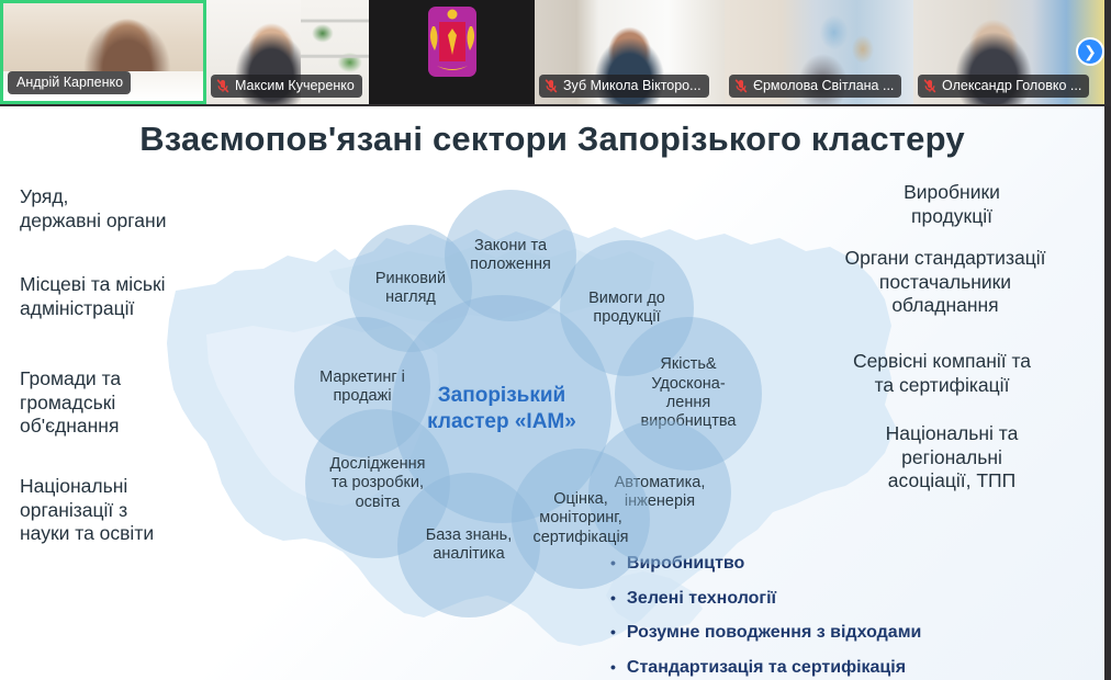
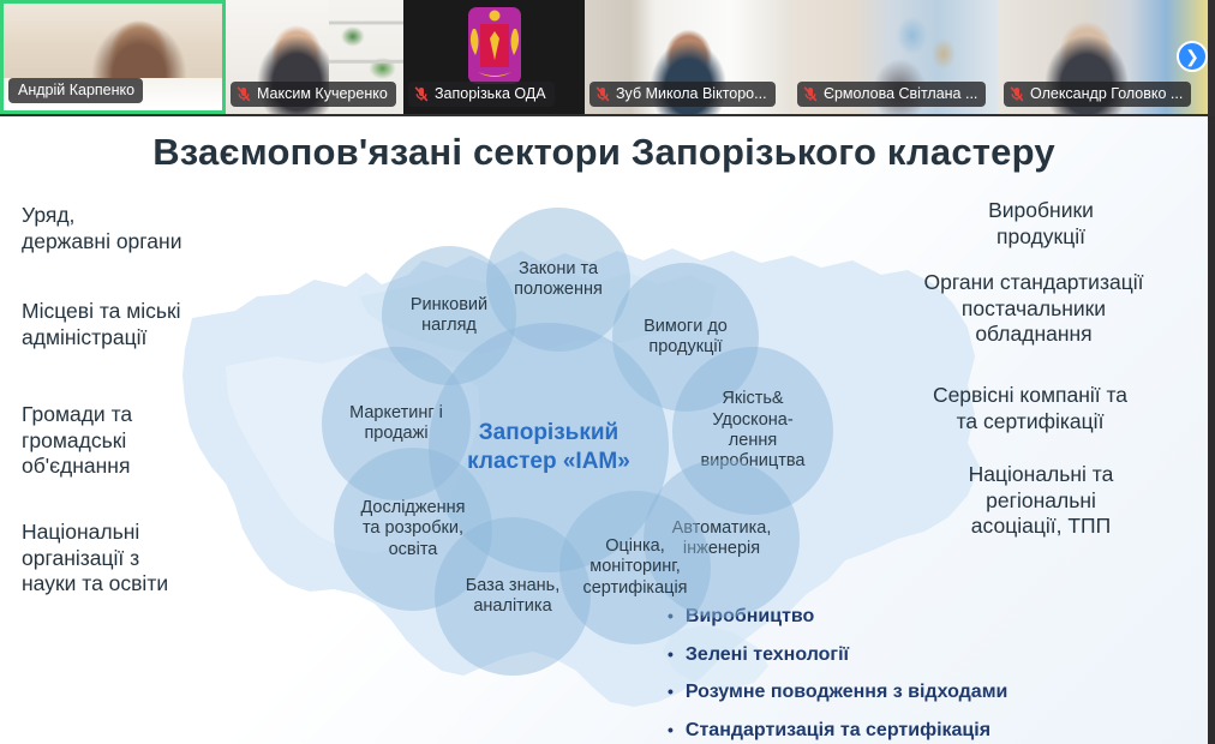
  Андрій Карпенко
  Максим Кучеренко
+ Запорізька ОДА
  Зуб Микола Вікторо...
  Єрмолова Світлана ...
  Олександр Головко ...
  ❯
  Взаємопов'язані сектори Запорізького кластеру
  Запорізький
  кластер «ІАМ»
  Закони та
  положення
  Ринковий
  нагляд
  Вимоги до
  продукції
  Якість&
  Удоскона-
  лення
  виробництва
  Маркетинг і
  продажі
  Дослідження
  та розробки,
  освіта
  Автоматика,
  інженерія
  Оцінка,
  моніторинг,
  сертифікація
  База знань,
  аналітика
  Уряд,
  державні органи
  Місцеві та міські
  адміністрації
  Громади та
  громадські
  об'єднання
  Національні
  організації з
  науки та освіти
  Виробники
  продукції
  Органи стандартизації
  постачальники
  обладнання
  Сервісні компанії та
  та сертифікації
  Національні та
  регіональні
  асоціації, ТПП
  •
  Виробництво
  •
  Зелені технології
  •
  Розумне поводження з відходами
  •
  Стандартизація та сертифікація
